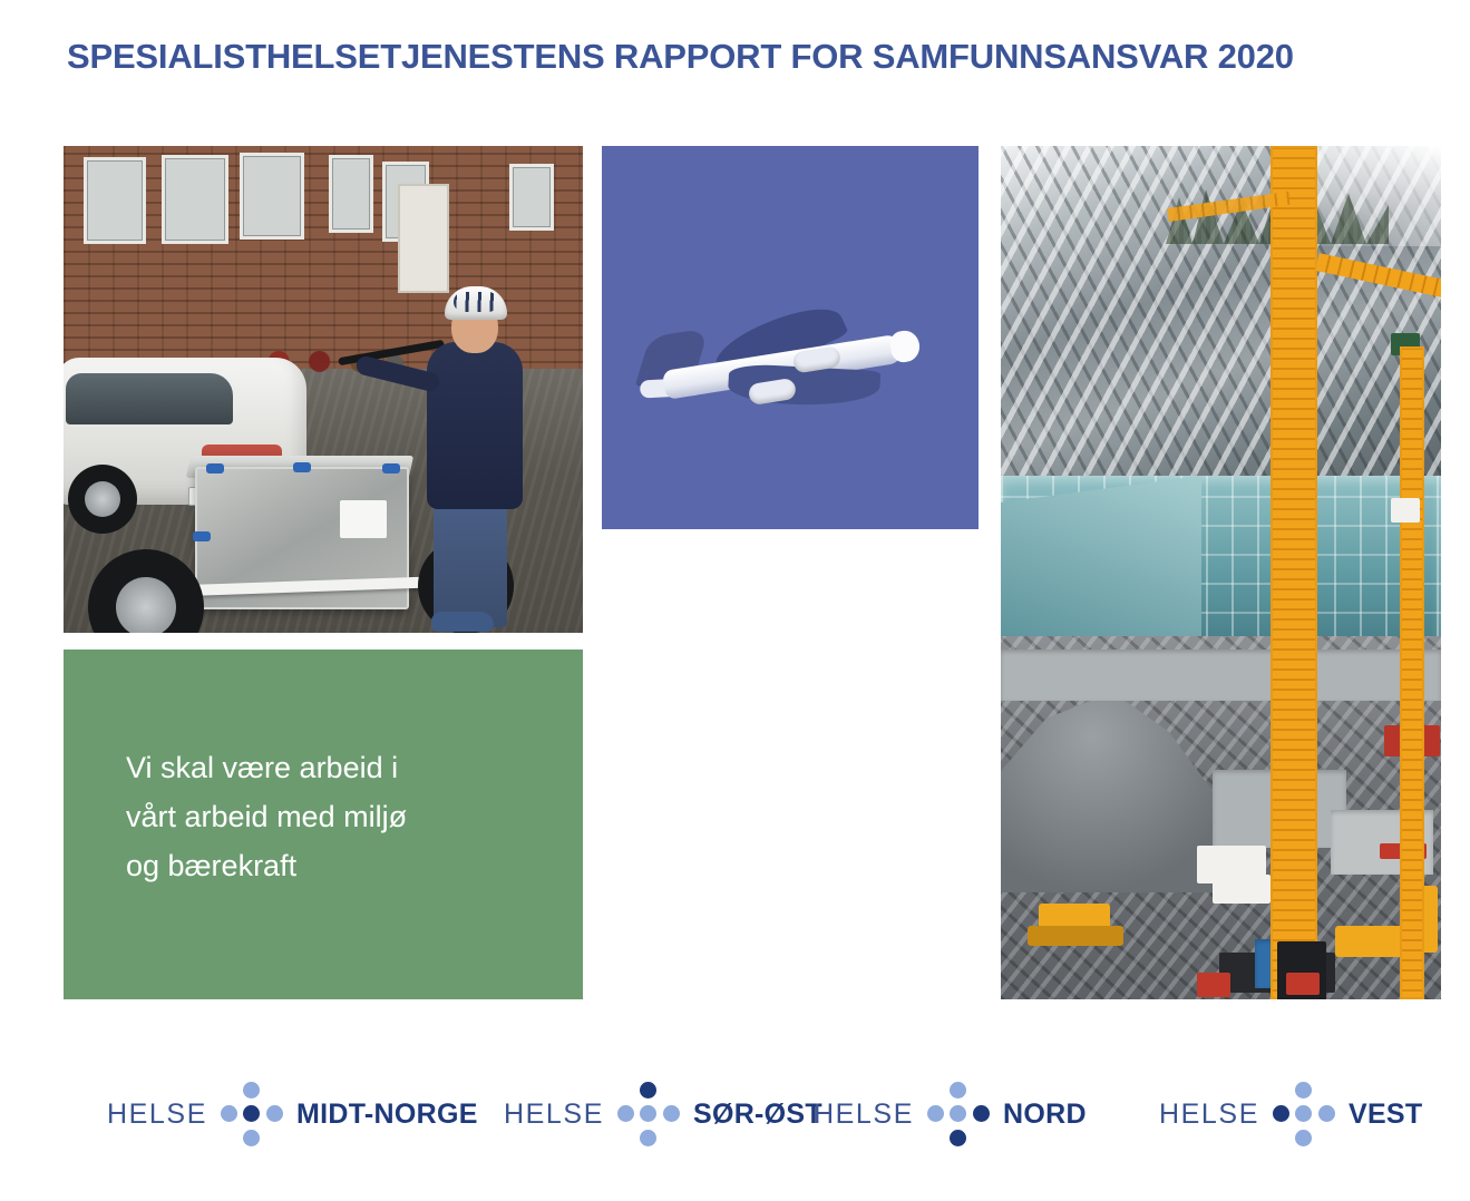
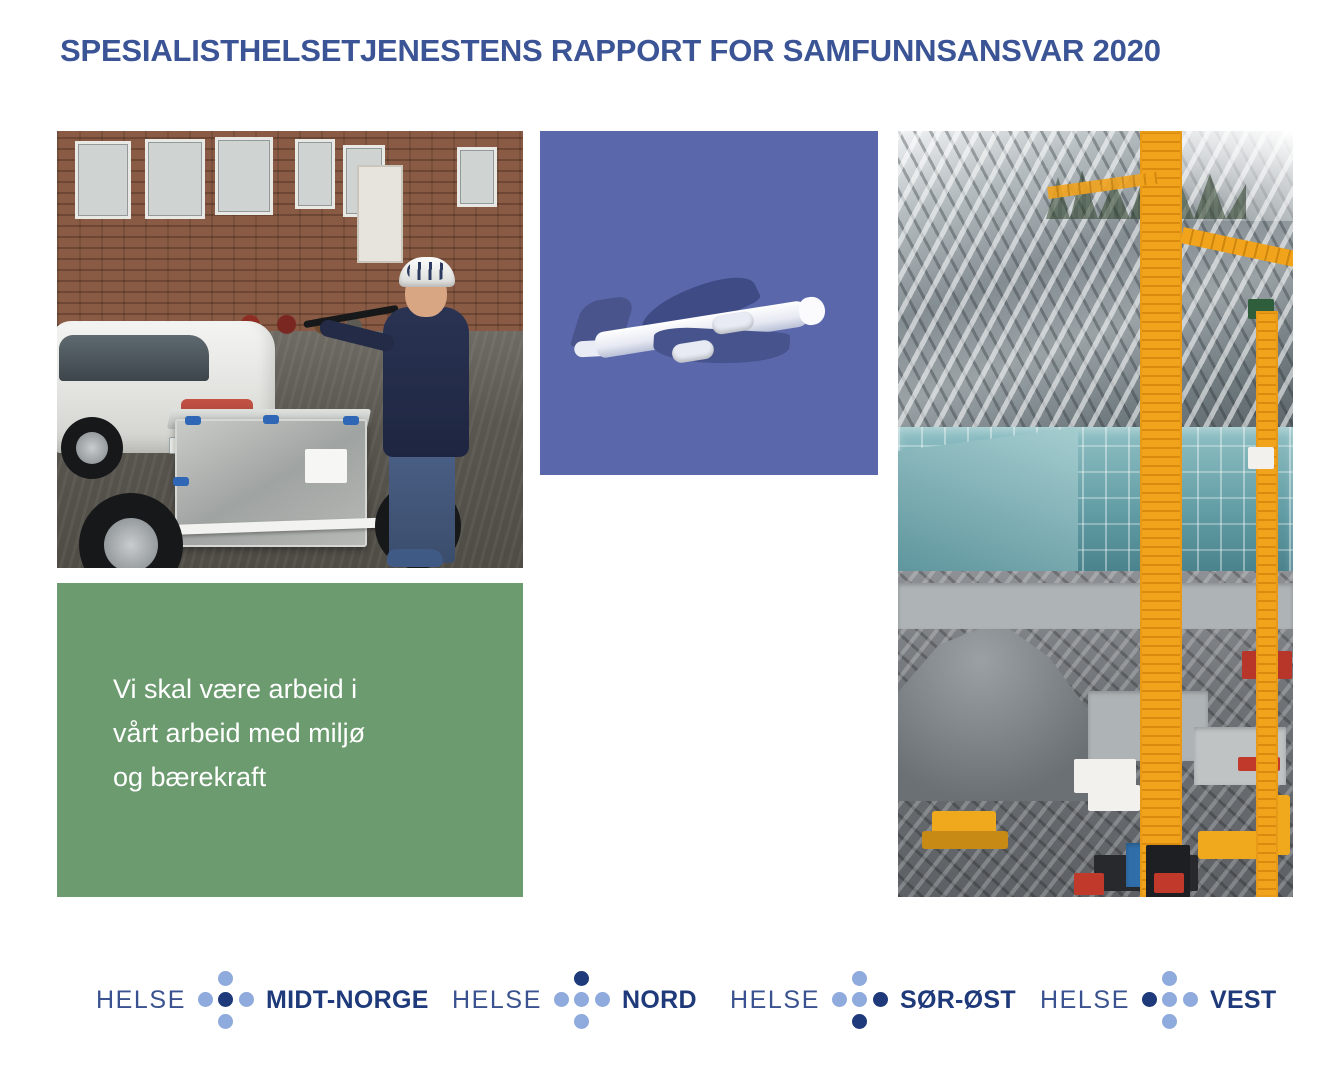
  SPESIALISTHELSETJENESTENS RAPPORT FOR SAMFUNNSANSVAR 2020
  Vi skal være arbeid i
  vårt arbeid med miljø
  og bærekraft
  HELSE
  MIDT-NORGE
  HELSE
- SØR-ØST
+ NORD
  HELSE
- NORD
+ SØR-ØST
  HELSE
  VEST
